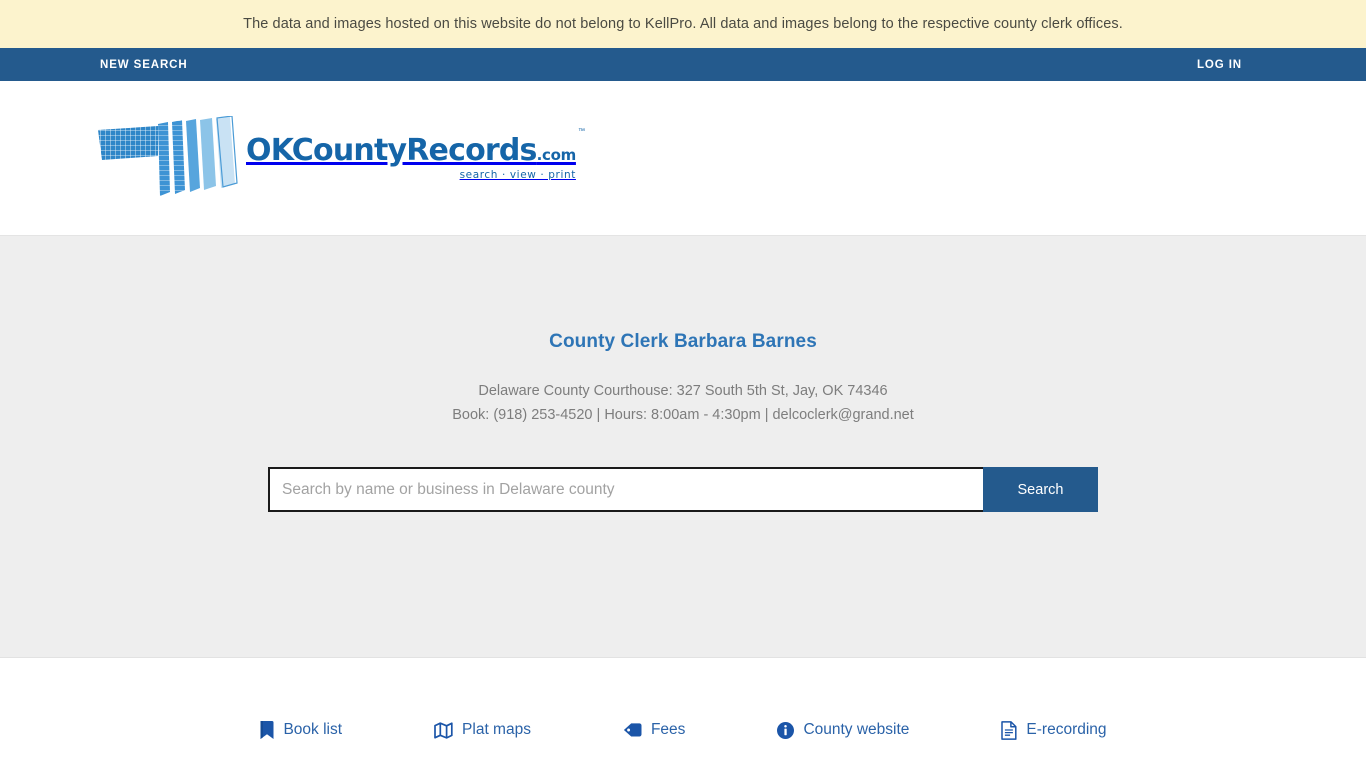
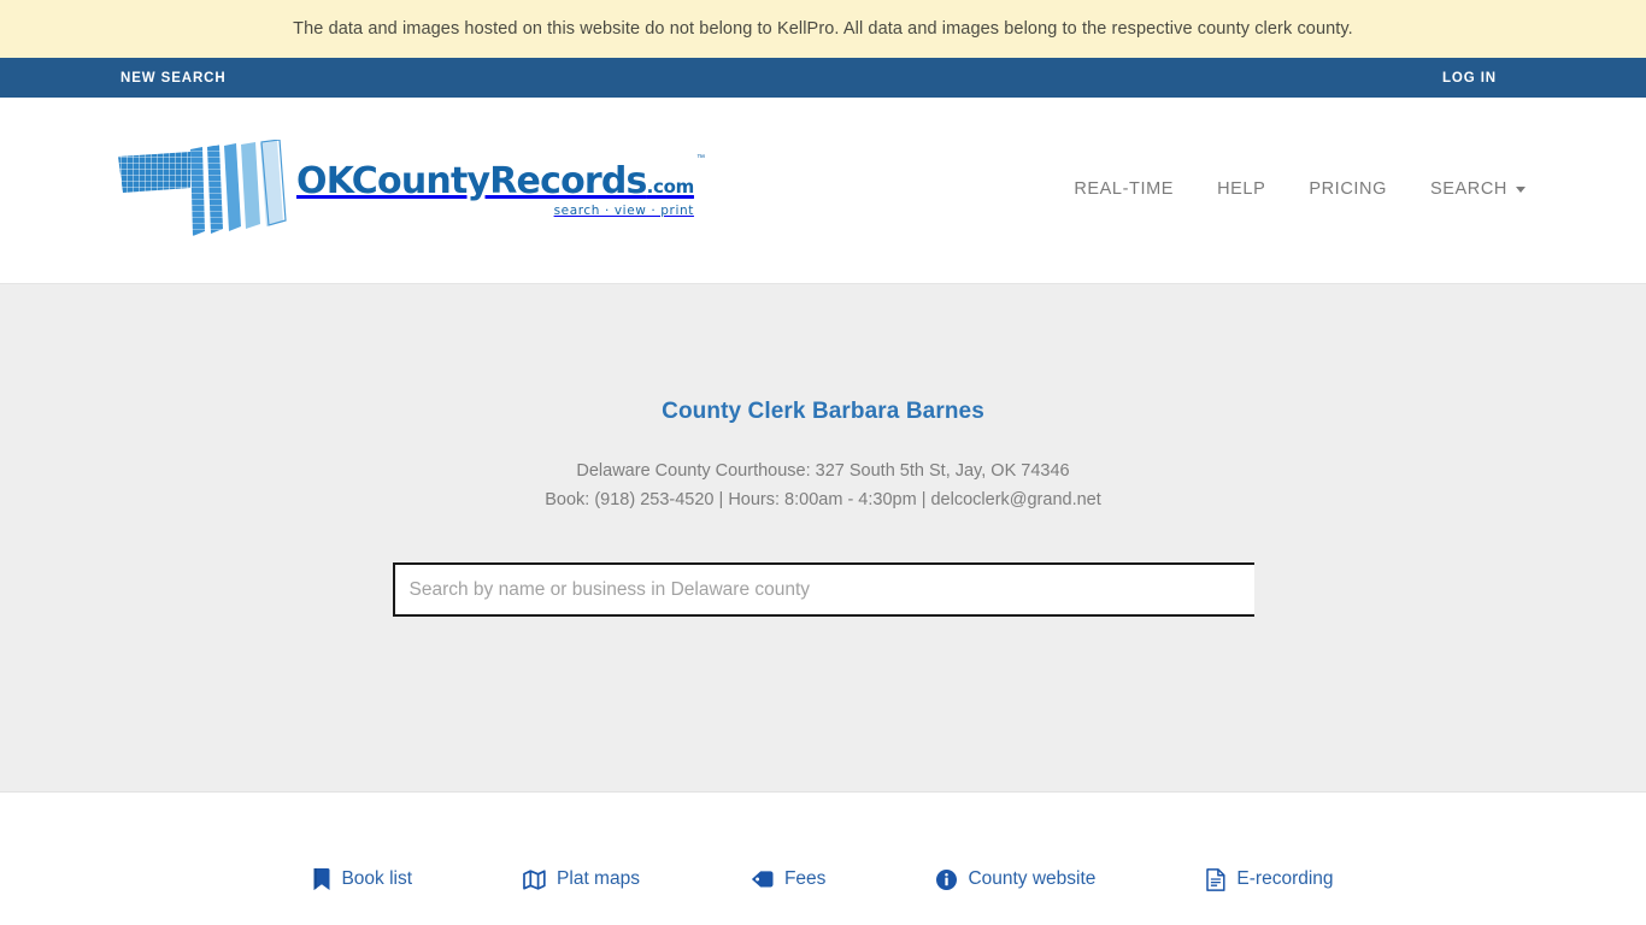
- The data and images hosted on this website do not belong to KellPro. All data and images belong to the respective county clerk offices.
+ The data and images hosted on this website do not belong to KellPro. All data and images belong to the respective county clerk county.
  NEW SEARCH
  LOG IN
  OKCountyRecords.com
  search · view · print
+ REAL-TIME
+ HELP
+ PRICING
+ SEARCH
  County Clerk Barbara Barnes
  Delaware County Courthouse: 327 South 5th St, Jay, OK 74346
  Book: (918) 253-4520 | Hours: 8:00am - 4:30pm | delcoclerk@grand.net
  Search by name or business in Delaware county
- Search
  Book list
  Plat maps
  Fees
  County website
  E-recording
